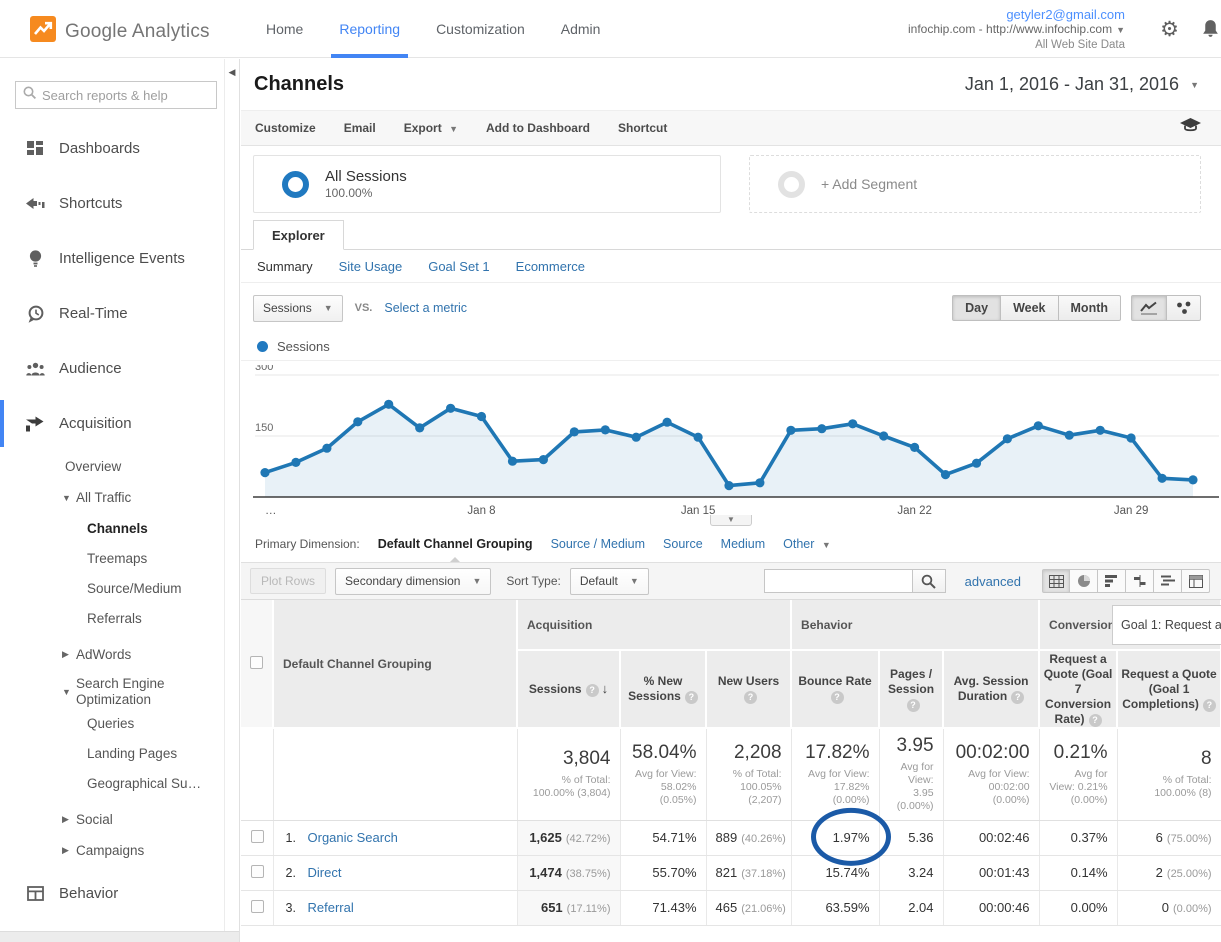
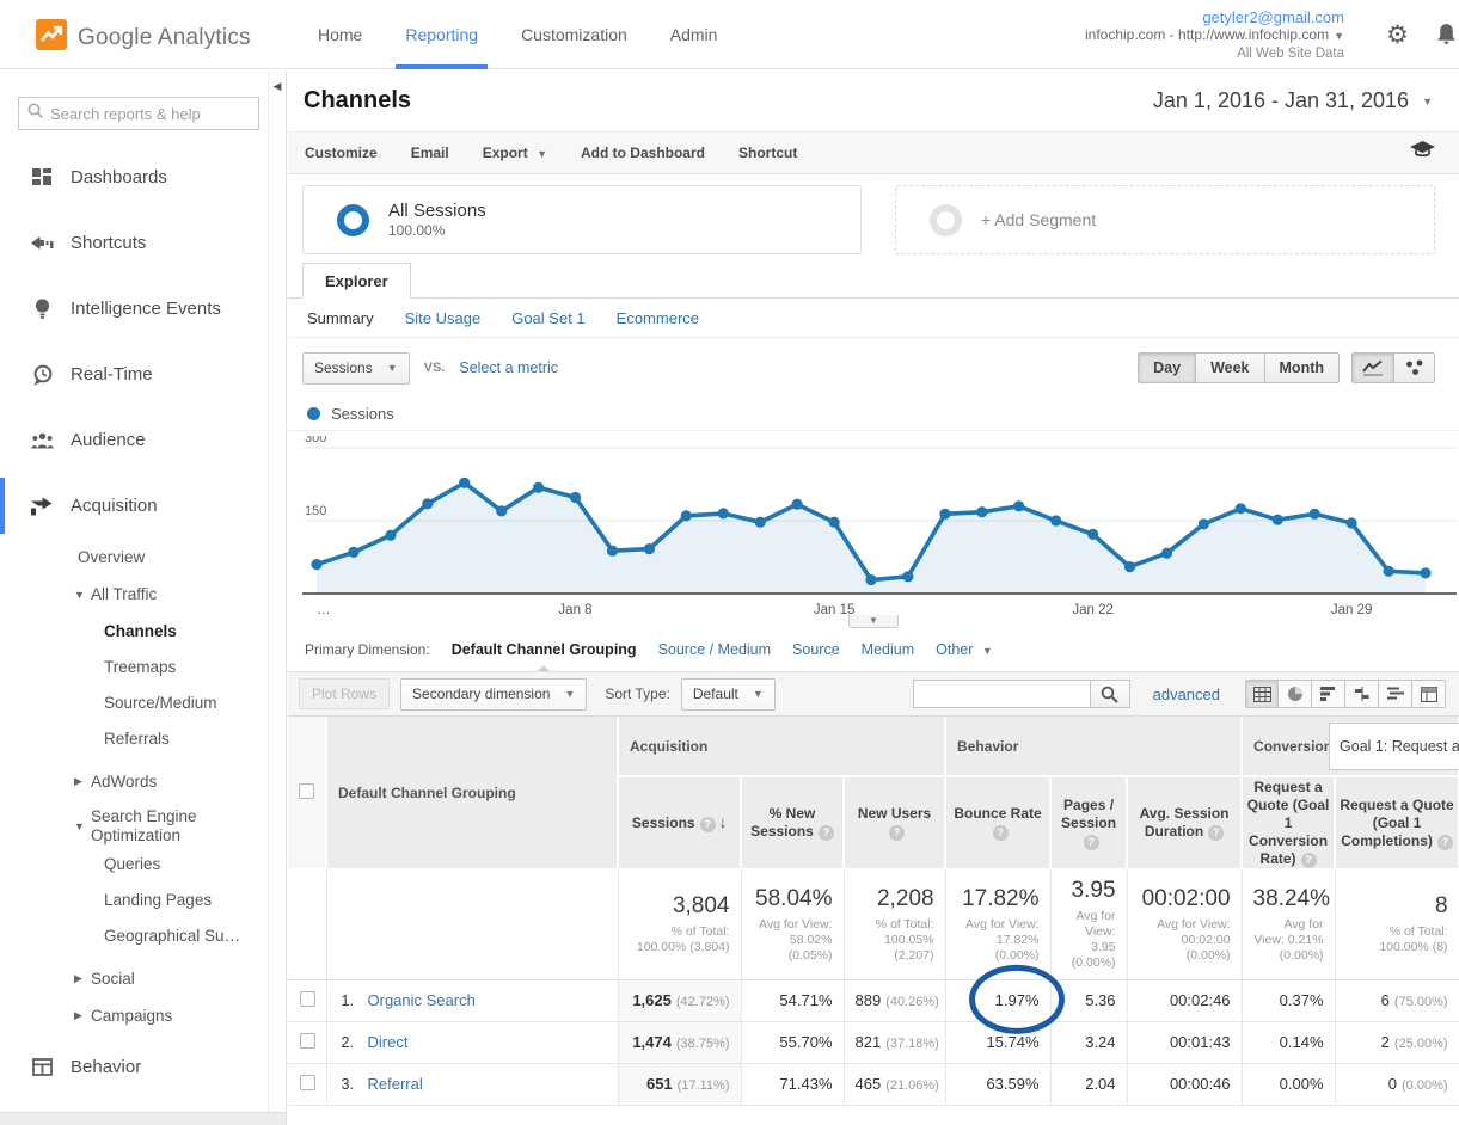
  Google Analytics
  Home
  Reporting
  Customization
  Admin
  getyler2@gmail.com
  infochip.com - http://www.infochip.com ▼
  All Web Site Data
  ⚙
  Search reports & help
  Dashboards
  Shortcuts
  Intelligence Events
  Real-Time
  Audience
  Acquisition
  Overview
  ▼
  All Traffic
  Channels
  Treemaps
  Source/Medium
  Referrals
  ▶
  AdWords
  ▼
  Search Engine Optimization
  Queries
  Landing Pages
  Geographical Su…
  ▶
  Social
  ▶
  Campaigns
  Behavior
  ◀
  Channels
  Jan 1, 2016 - Jan 31, 2016
  ▼
  Customize
  Email
  Export ▼
  Add to Dashboard
  Shortcut
  All Sessions
  100.00%
  + Add Segment
  Explorer
  Summary
  Site Usage
  Goal Set 1
  Ecommerce
  Sessions
  ▼
  VS.
  Select a metric
  Day
  Week
  Month
  Sessions
  150
  300
  …
  Jan 8
  Jan 15
  Jan 22
  Jan 29
  ▼
  Primary Dimension:
  Default Channel Grouping
  Source / Medium
  Source
  Medium
  Other ▼
  Plot Rows
  Secondary dimension
  ▼
  Sort Type:
  Default
  ▼
  advanced
  	Default Channel Grouping	Acquisition	Behavior	Conversio Goal 1: Request a
- Sessions ? ↓	% New Sessions ?	New Users?	Bounce Rate?	Pages / Session?	Avg. Session Duration ?	Request a Quote (Goal 7 Conversion Rate) ?	Request a Quote (Goal 1 Completions) ?
+ Sessions ? ↓	% New Sessions ?	New Users?	Bounce Rate?	Pages / Session?	Avg. Session Duration ?	Request a Quote (Goal 1 Conversion Rate) ?	Request a Quote (Goal 1 Completions) ?
- 		3,804% of Total: 100.00% (3,804)	58.04%Avg for View: 58.02% (0.05%)	2,208% of Total: 100.05% (2,207)	17.82%Avg for View: 17.82% (0.00%)	3.95Avg for View: 3.95 (0.00%)	00:02:00Avg for View: 00:02:00 (0.00%)	0.21%Avg for View: 0.21% (0.00%)	8% of Total: 100.00% (8)
+ 		3,804% of Total: 100.00% (3,804)	58.04%Avg for View: 58.02% (0.05%)	2,208% of Total: 100.05% (2,207)	17.82%Avg for View: 17.82% (0.00%)	3.95Avg for View: 3.95 (0.00%)	00:02:00Avg for View: 00:02:00 (0.00%)	38.24%Avg for View: 0.21% (0.00%)	8% of Total: 100.00% (8)
  	1. Organic Search	1,625 (42.72%)	54.71%	889 (40.26%)	1.97%	5.36	00:02:46	0.37%	6 (75.00%)
  	2. Direct	1,474 (38.75%)	55.70%	821 (37.18%)	15.74%	3.24	00:01:43	0.14%	2 (25.00%)
  	3. Referral	651 (17.11%)	71.43%	465 (21.06%)	63.59%	2.04	00:00:46	0.00%	0 (0.00%)
